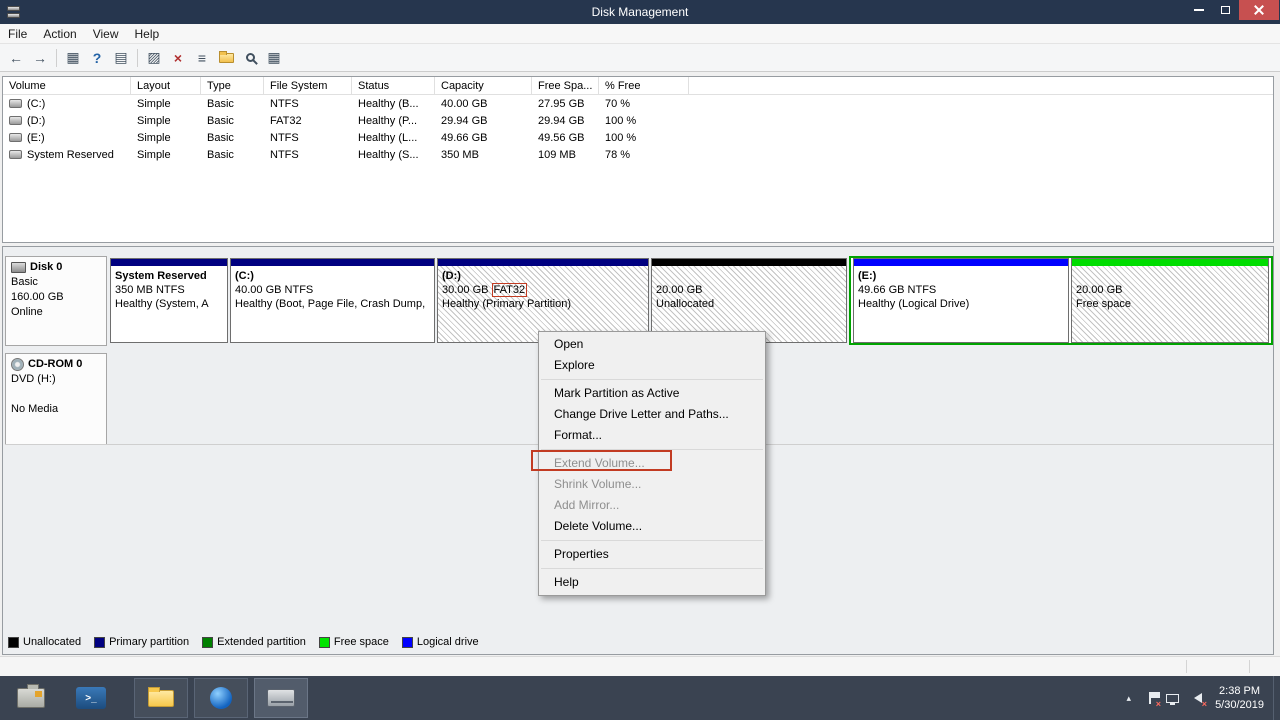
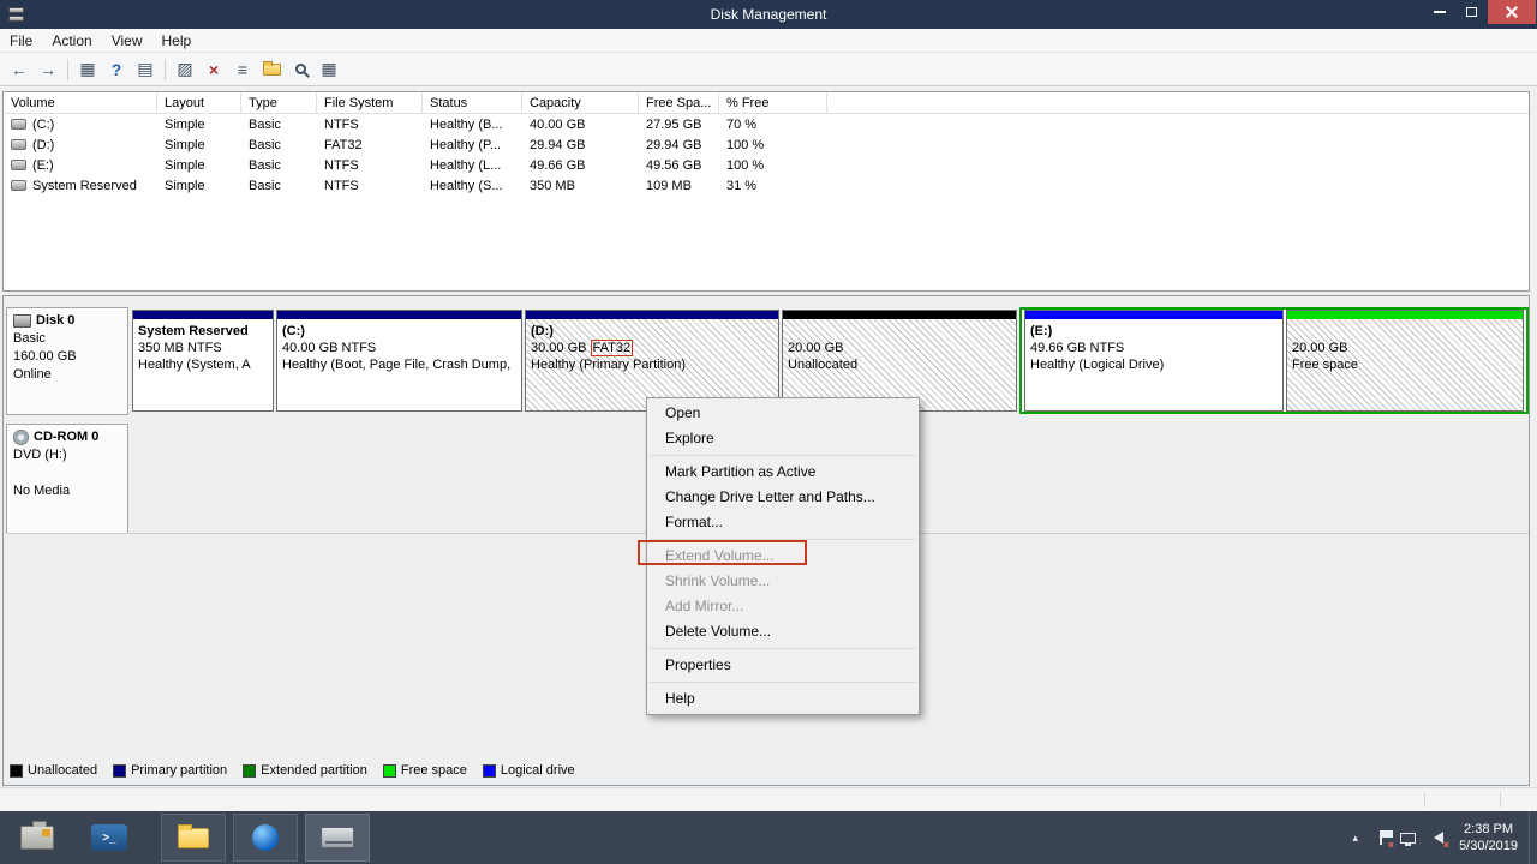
  Disk Management
  File
  Action
  View
  Help
  ←
  →
  ▦
  ?
  ▤
  ▨
  ×
  ≡
  ▦
  Volume
  Layout
  Type
  File System
  Status
  Capacity
  Free Spa...
  % Free
  (C:)
  Simple
  Basic
  NTFS
  Healthy (B...
  40.00 GB
  27.95 GB
  70 %
  (D:)
  Simple
  Basic
  FAT32
  Healthy (P...
  29.94 GB
  29.94 GB
  100 %
  (E:)
  Simple
  Basic
  NTFS
  Healthy (L...
  49.66 GB
  49.56 GB
  100 %
  System Reserved
  Simple
  Basic
  NTFS
  Healthy (S...
  350 MB
  109 MB
- 78 %
+ 31 %
  Disk 0
  Basic
  160.00 GB
  Online
  System Reserved
  350 MB NTFS
  Healthy (System, A
  (C:)
  40.00 GB NTFS
  Healthy (Boot, Page File, Crash Dump,
  (D:)
  30.00 GB FAT32
  Healthy (Primary Partition)
  20.00 GB
  Unallocated
  (E:)
  49.66 GB NTFS
  Healthy (Logical Drive)
  20.00 GB
  Free space
  CD-ROM 0
  DVD (H:)
  No Media
  Unallocated
  Primary partition
  Extended partition
  Free space
  Logical drive
  Open
  Explore
  Mark Partition as Active
  Change Drive Letter and Paths...
  Format...
  Extend Volume...
  Shrink Volume...
  Add Mirror...
  Delete Volume...
  Properties
  Help
  >_
  ▴
  ×
  ×
  2:38 PM
  5/30/2019
